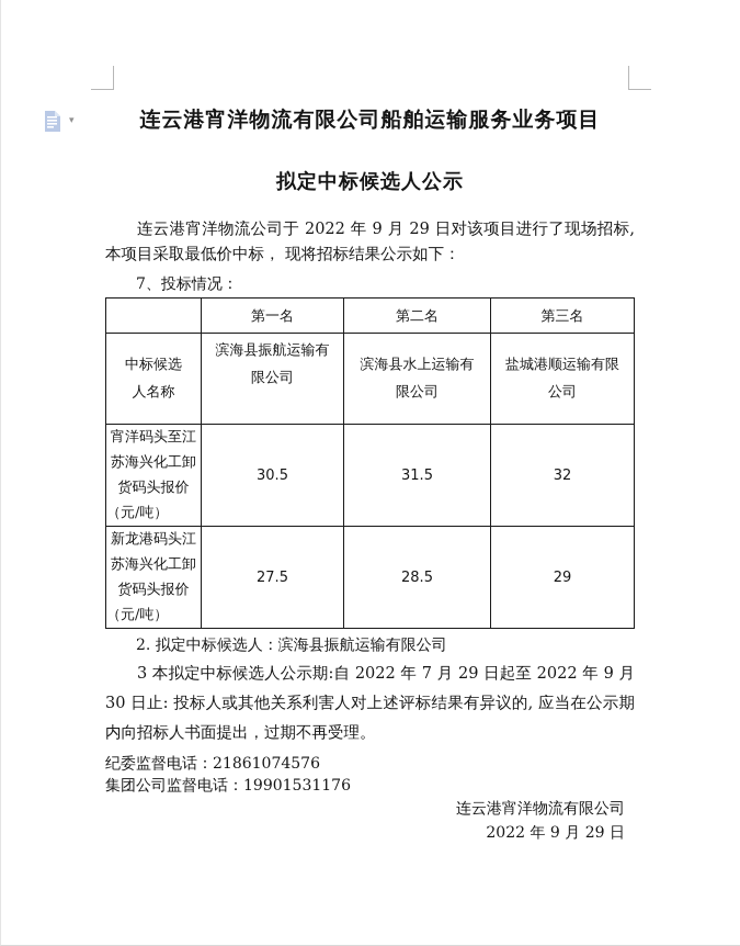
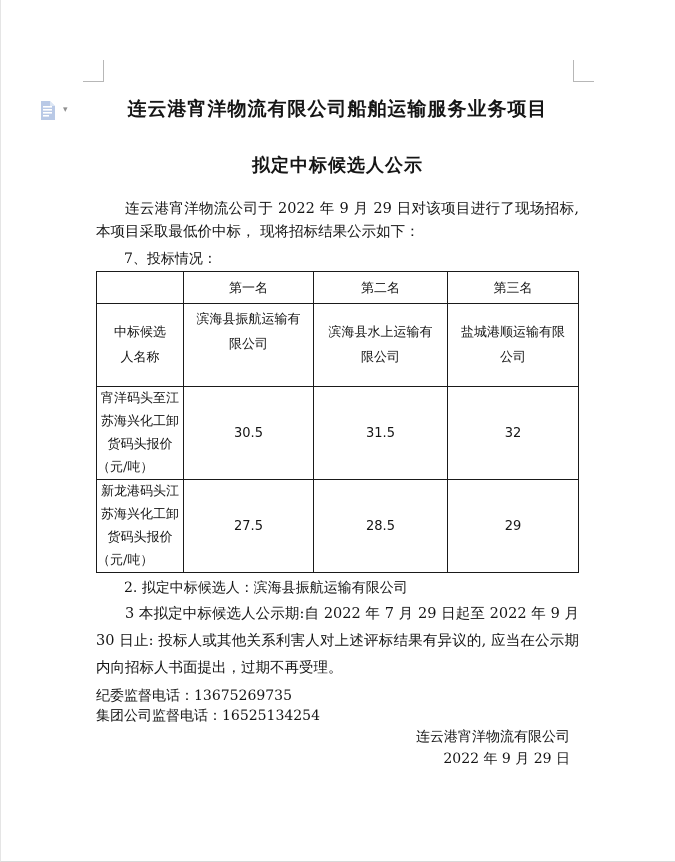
  ▾
  连云港宵洋物流有限公司船舶运输服务业务项目
  拟定中标候选人公示
  连云港宵洋物流公司于 2022 年 9 月 29 日对该项目进行了现场招标, 本项目采取最低价中标， 现将招标结果公示如下：
  7、投标情况：
  	第一名	第二名	第三名
  中标候选人名称	滨海县振航运输有限公司	滨海县水上运输有限公司	盐城港顺运输有限公司
  宵洋码头至江苏海兴化工卸货码头报价（元/吨）	30.5	31.5	32
  新龙港码头江苏海兴化工卸货码头报价（元/吨）	27.5	28.5	29
  2. 拟定中标候选人：滨海县振航运输有限公司
  3 本拟定中标候选人公示期:自 2022 年 7 月 29 日起至 2022 年 9 月 30 日止: 投标人或其他关系利害人对上述评标结果有异议的, 应当在公示期内向招标人书面提出，过期不再受理。
- 纪委监督电话：21861074576
+ 纪委监督电话：13675269735
- 集团公司监督电话：19901531176
+ 集团公司监督电话：16525134254
  连云港宵洋物流有限公司
  2022 年 9 月 29 日
